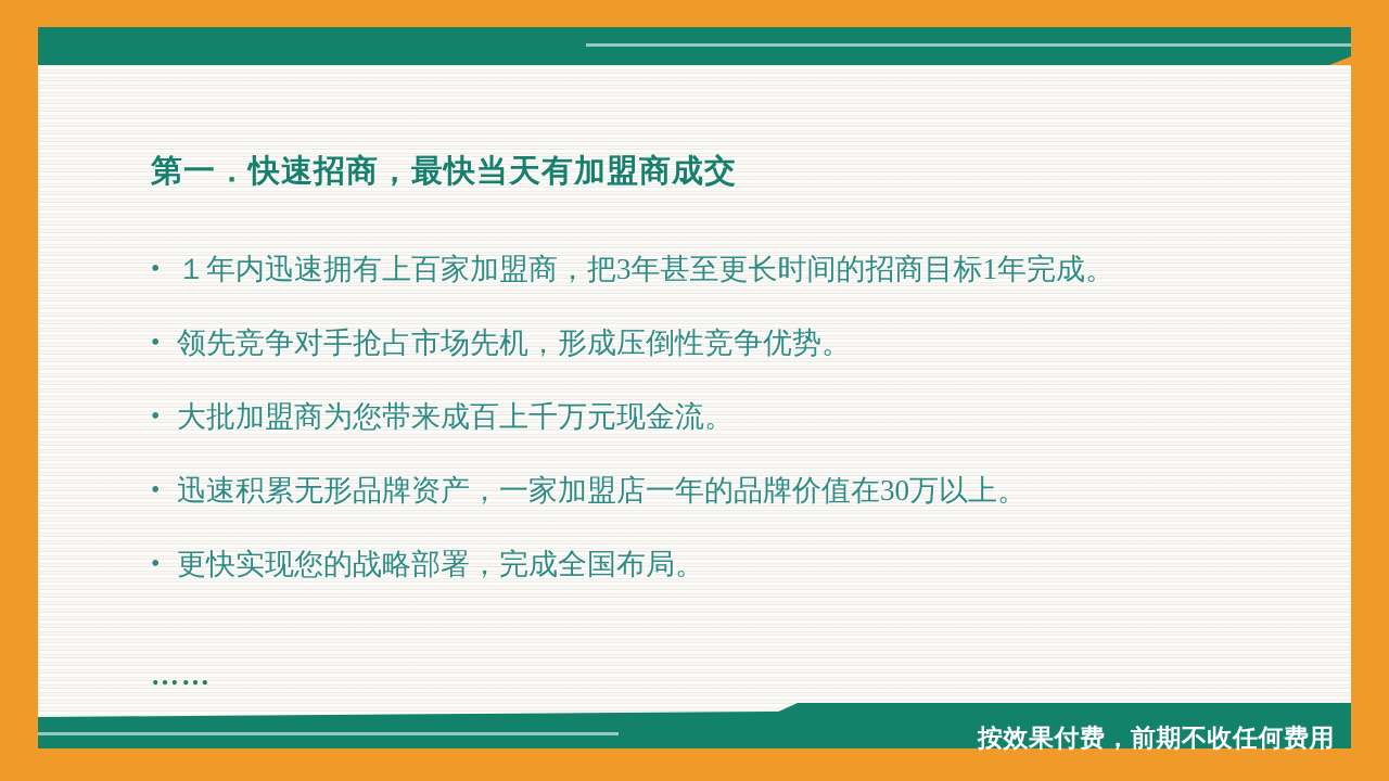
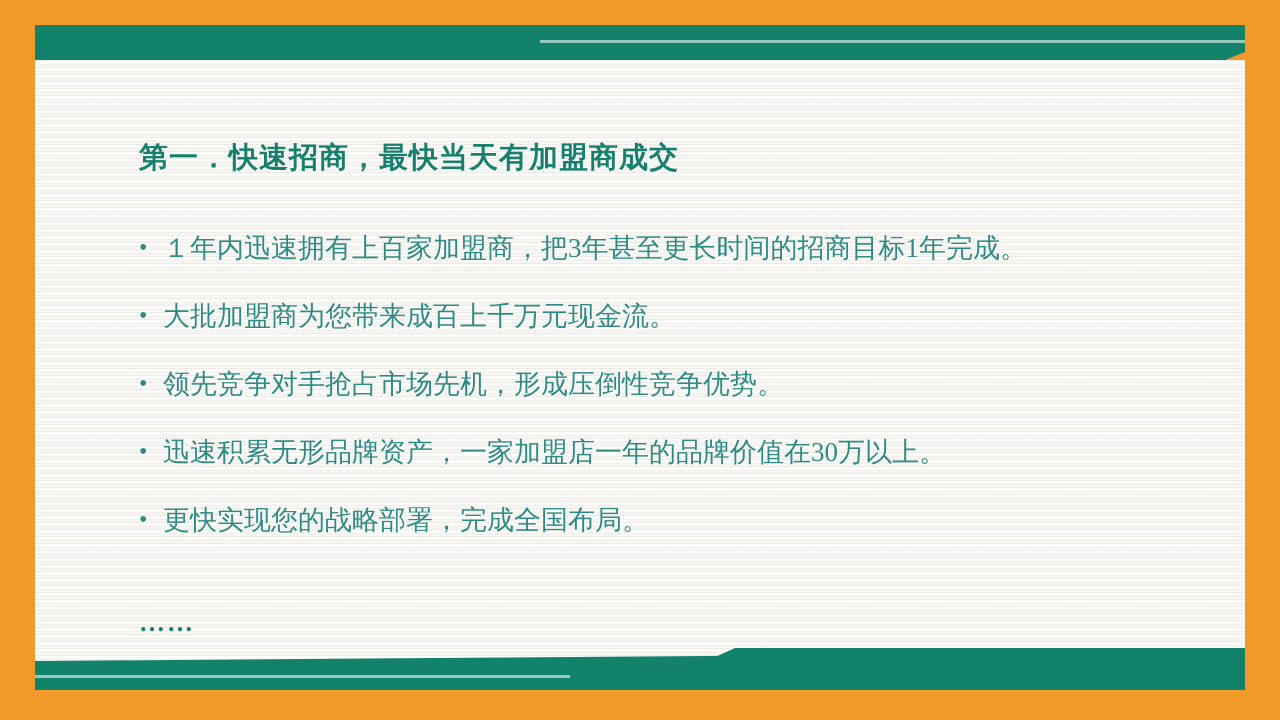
  第一．快速招商，最快当天有加盟商成交
  •
  １年内迅速拥有上百家加盟商，把3年甚至更长时间的招商目标1年完成。
  •
- 领先竞争对手抢占市场先机，形成压倒性竞争优势。
+ 大批加盟商为您带来成百上千万元现金流。
  •
- 大批加盟商为您带来成百上千万元现金流。
+ 领先竞争对手抢占市场先机，形成压倒性竞争优势。
  •
  迅速积累无形品牌资产，一家加盟店一年的品牌价值在30万以上。
  •
  更快实现您的战略部署，完成全国布局。
  ……
- 按效果付费，前期不收任何费用
